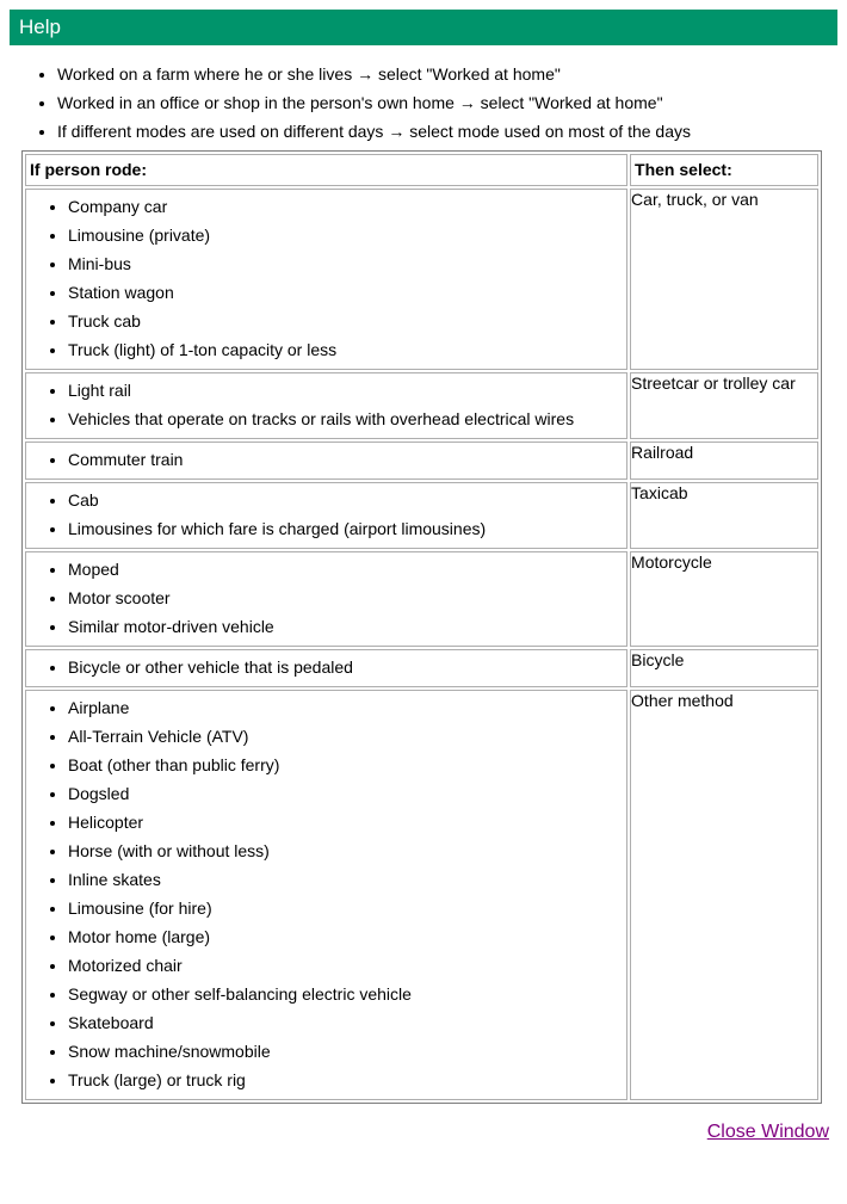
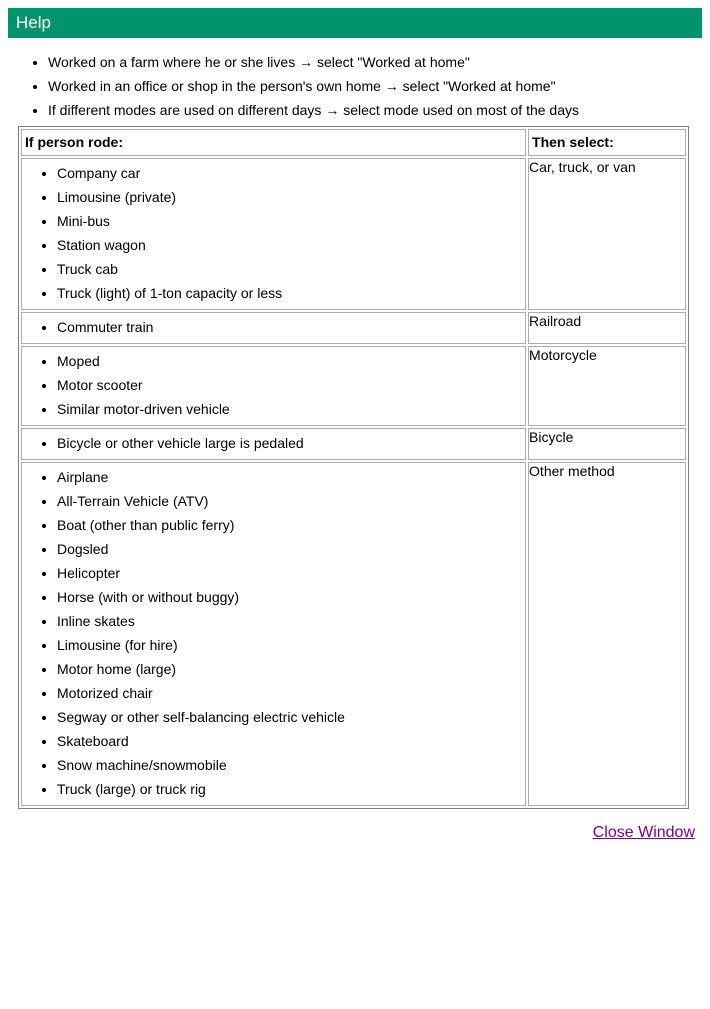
  Help
  Worked on a farm where he or she lives → select "Worked at home"
  Worked in an office or shop in the person's own home → select "Worked at home"
  If different modes are used on different days → select mode used on most of the days
  If person rode:	Then select:
  Company carLimousine (private)Mini-busStation wagonTruck cabTruck (light) of 1-ton capacity or less	Car, truck, or van
- Light railVehicles that operate on tracks or rails with overhead electrical wires	Streetcar or trolley car
  Commuter train	Railroad
- CabLimousines for which fare is charged (airport limousines)	Taxicab
  MopedMotor scooterSimilar motor-driven vehicle	Motorcycle
- Bicycle or other vehicle that is pedaled	Bicycle
+ Bicycle or other vehicle large is pedaled	Bicycle
- AirplaneAll-Terrain Vehicle (ATV)Boat (other than public ferry)DogsledHelicopterHorse (with or without less)Inline skatesLimousine (for hire)Motor home (large)Motorized chairSegway or other self-balancing electric vehicleSkateboardSnow machine/snowmobileTruck (large) or truck rig	Other method
+ AirplaneAll-Terrain Vehicle (ATV)Boat (other than public ferry)DogsledHelicopterHorse (with or without buggy)Inline skatesLimousine (for hire)Motor home (large)Motorized chairSegway or other self-balancing electric vehicleSkateboardSnow machine/snowmobileTruck (large) or truck rig	Other method
  Close Window
